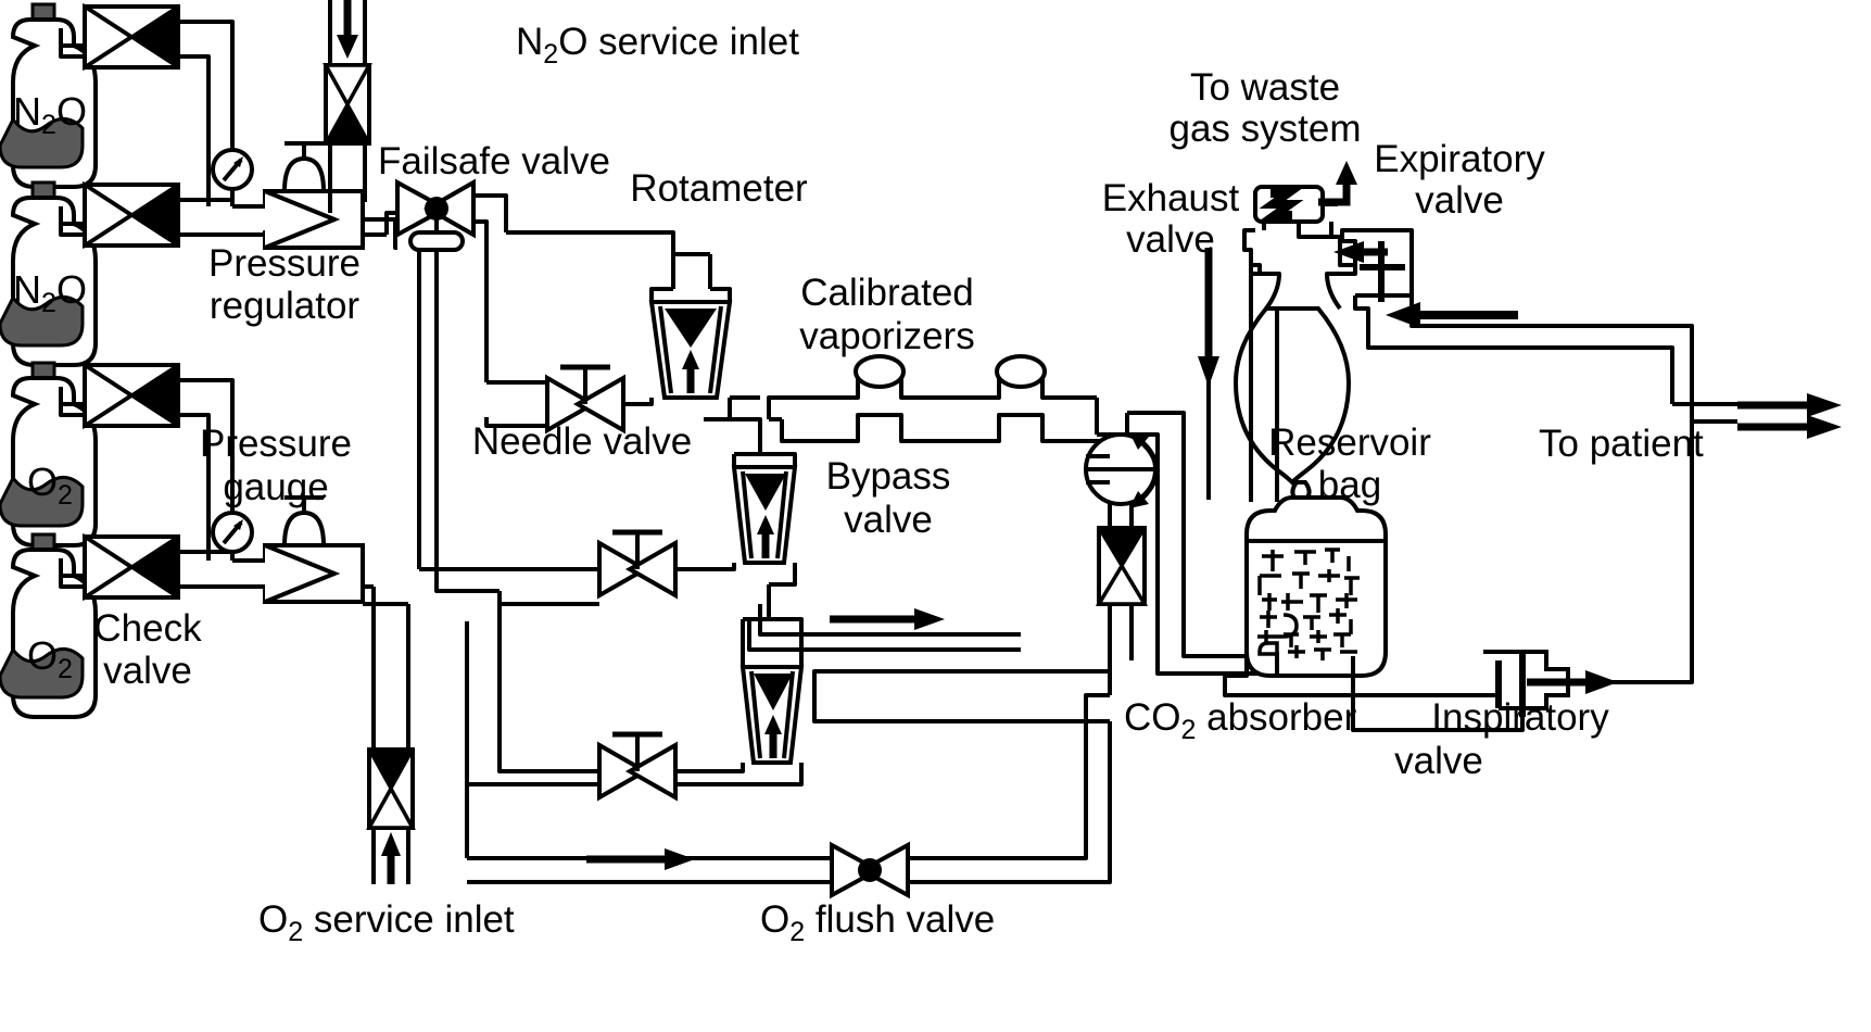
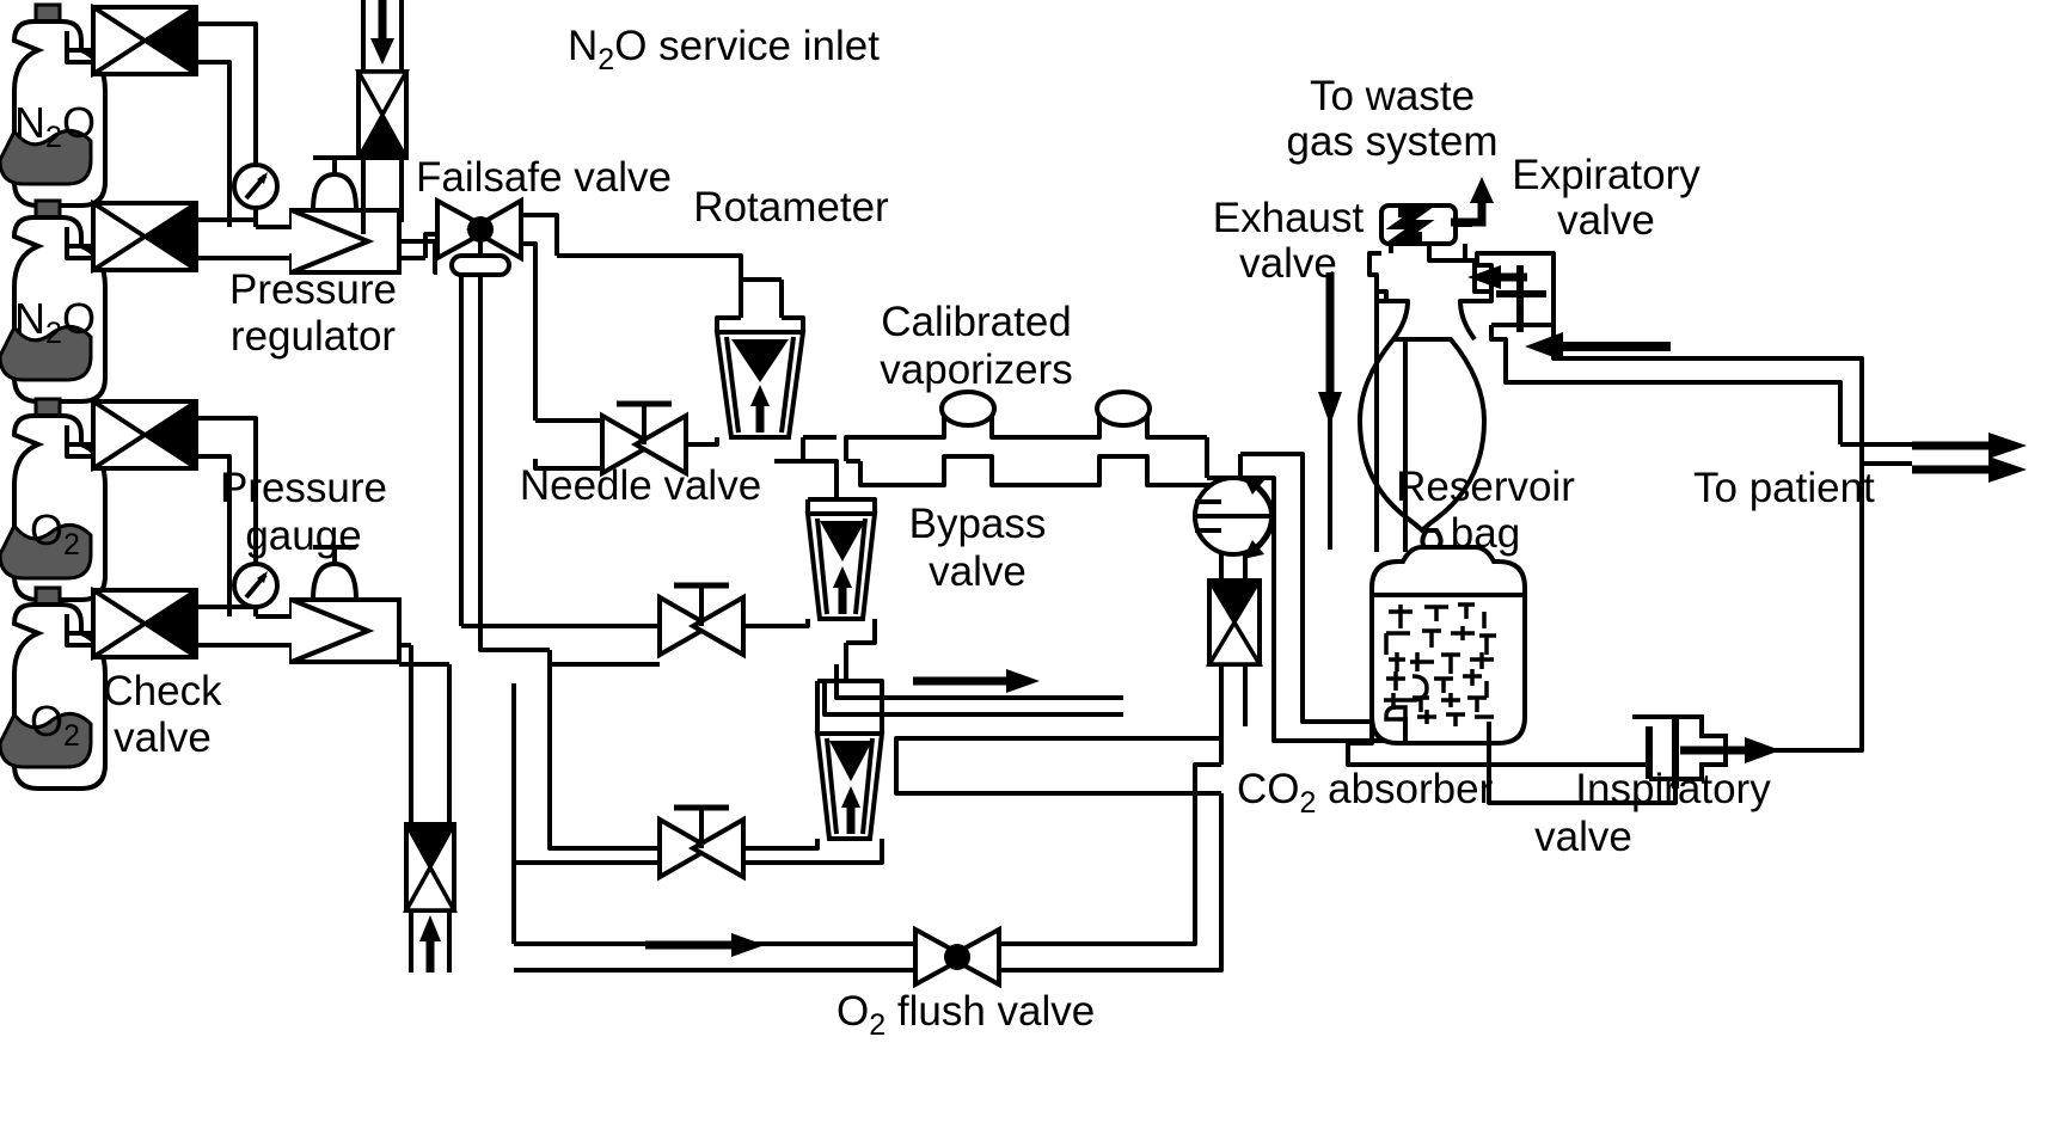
  N2O
  N2O
  O2
  O2
  N2O service inlet
  Failsafe valve
  Rotameter
  Pressure
  regulator
  Pressure
  gauge
  Check
  valve
  Needle valve
  Calibrated
  vaporizers
  Bypass
  valve
  To waste
  gas system
  Exhaust
  valve
  Expiratory
  valve
  Reservoir
  bag
  To patient
  CO2 absorber
  Inspiratory
  valve
- O2 service inlet
  O2 flush valve
